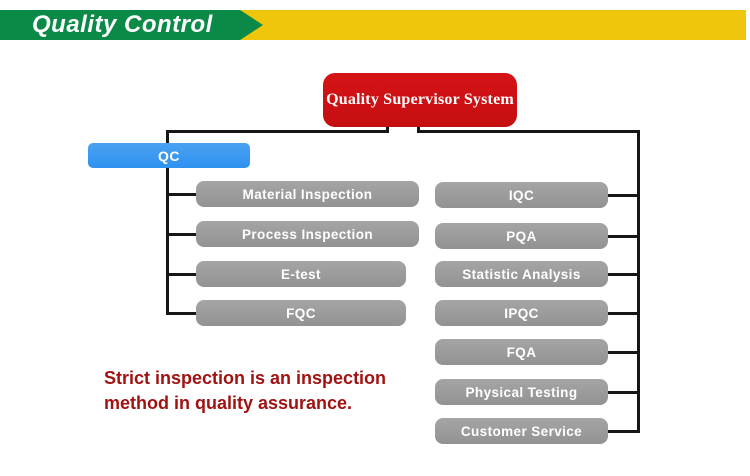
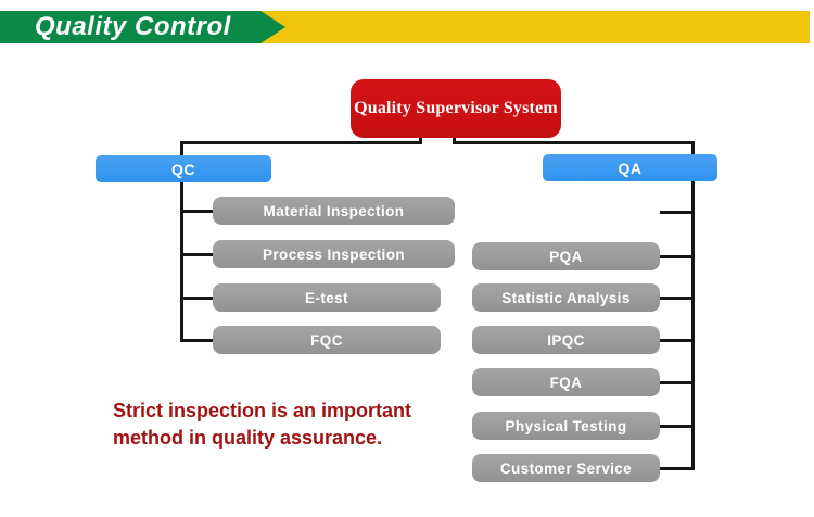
  Quality Control
  Quality Supervisor System
  QC
+ QA
- Strict inspection is an inspection
+ Strict inspection is an important
  method in quality assurance.
  Material Inspection
  Process Inspection
  E-test
  FQC
- IQC
  PQA
  Statistic Analysis
  IPQC
  FQA
  Physical Testing
  Customer Service
